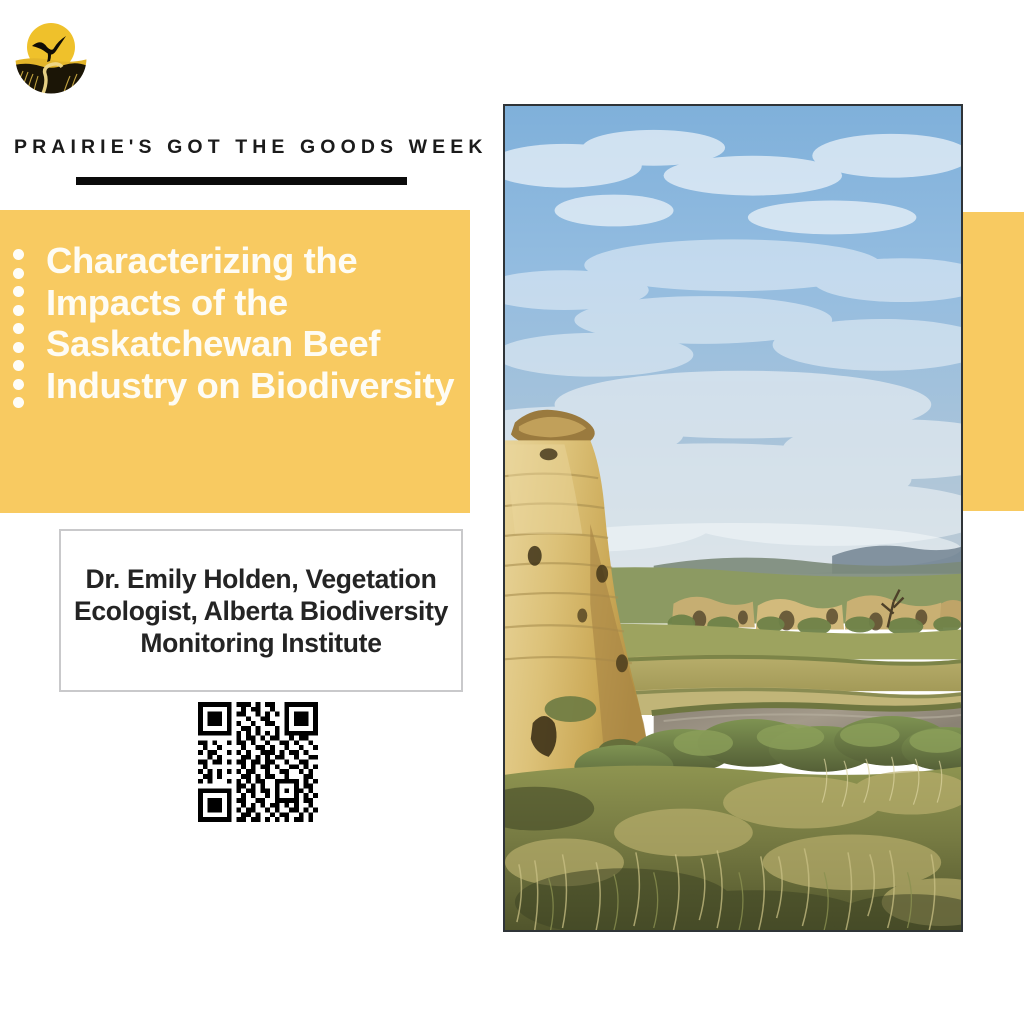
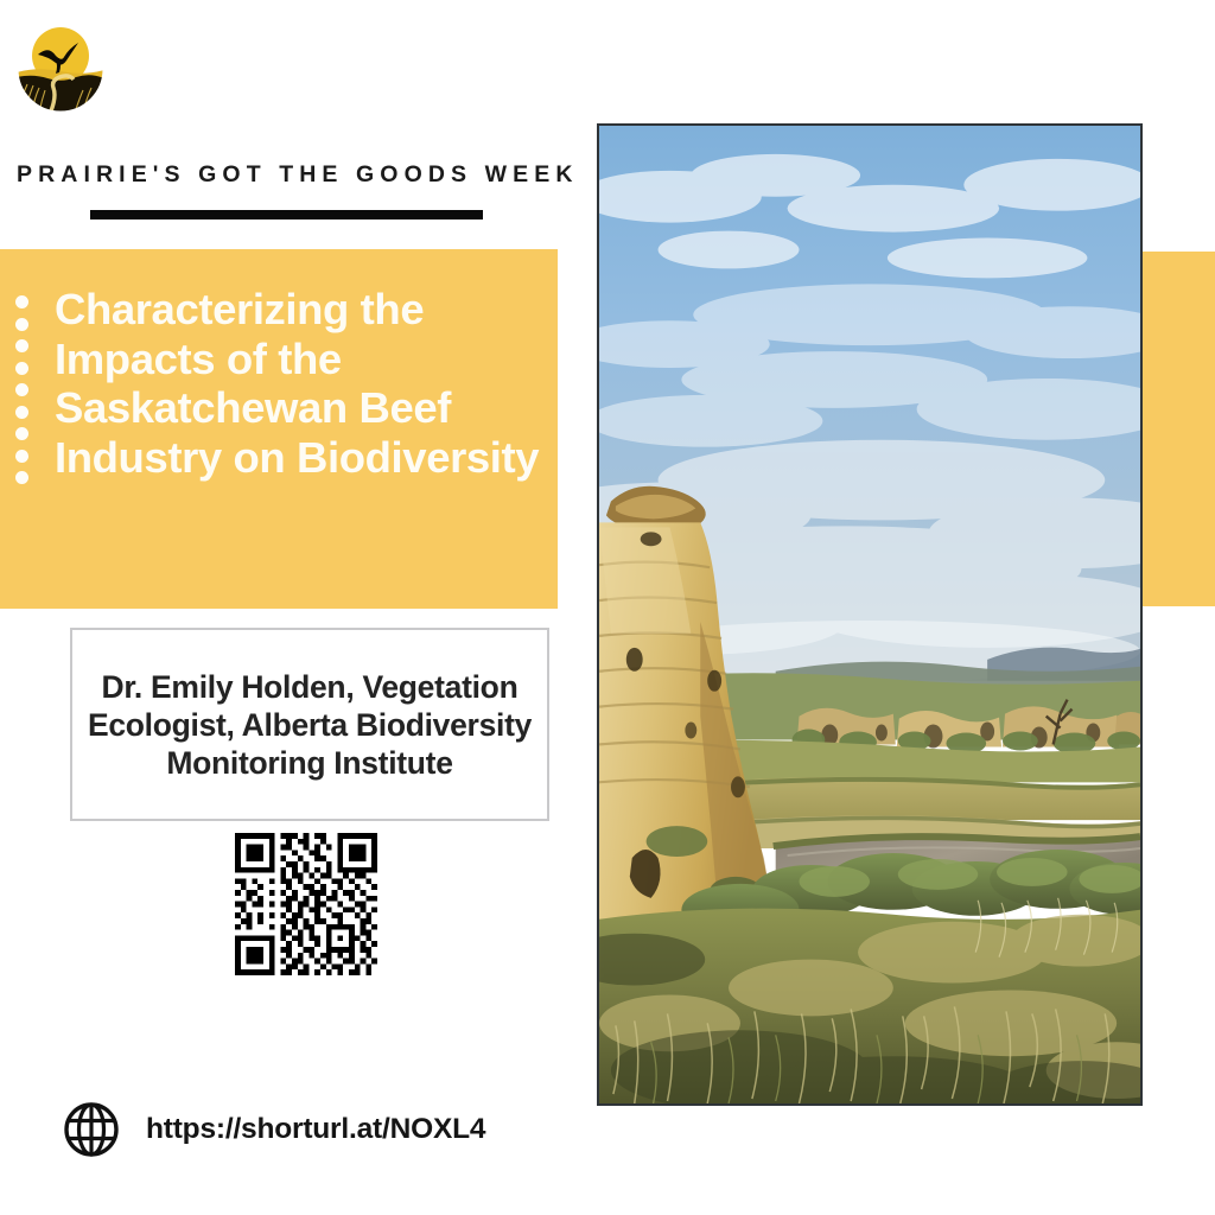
  PRAIRIE'S GOT THE GOODS WEEK
  Characterizing the Impacts of the Saskatchewan Beef Industry on Biodiversity
  Dr. Emily Holden, Vegetation Ecologist, Alberta Biodiversity Monitoring Institute
+ https://shorturl.at/NOXL4
